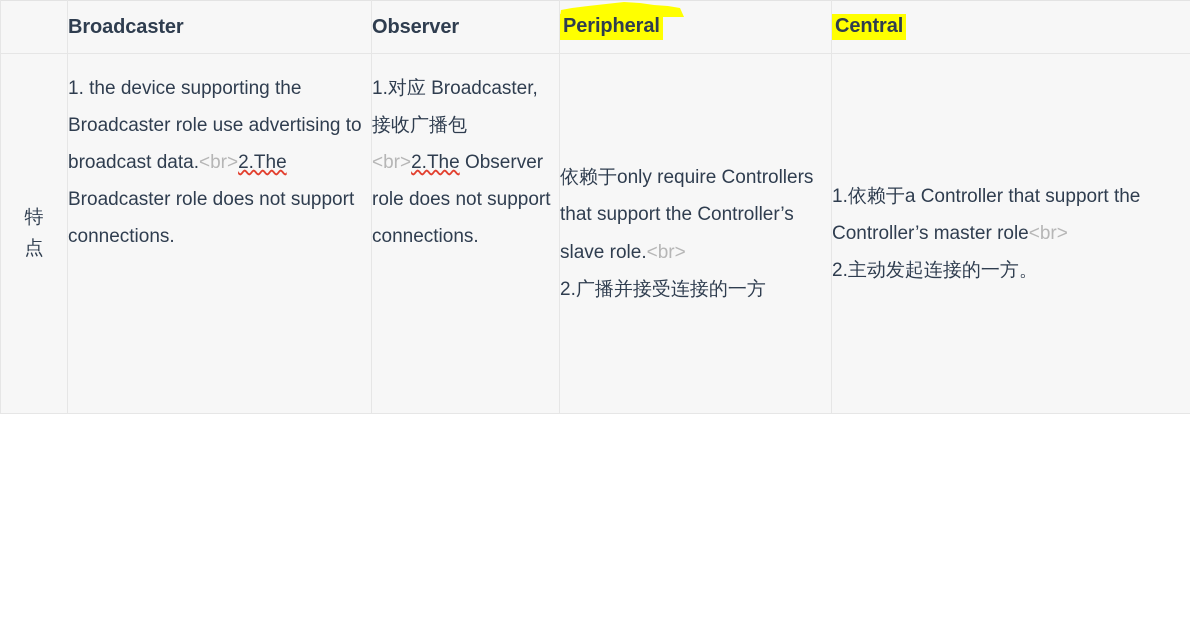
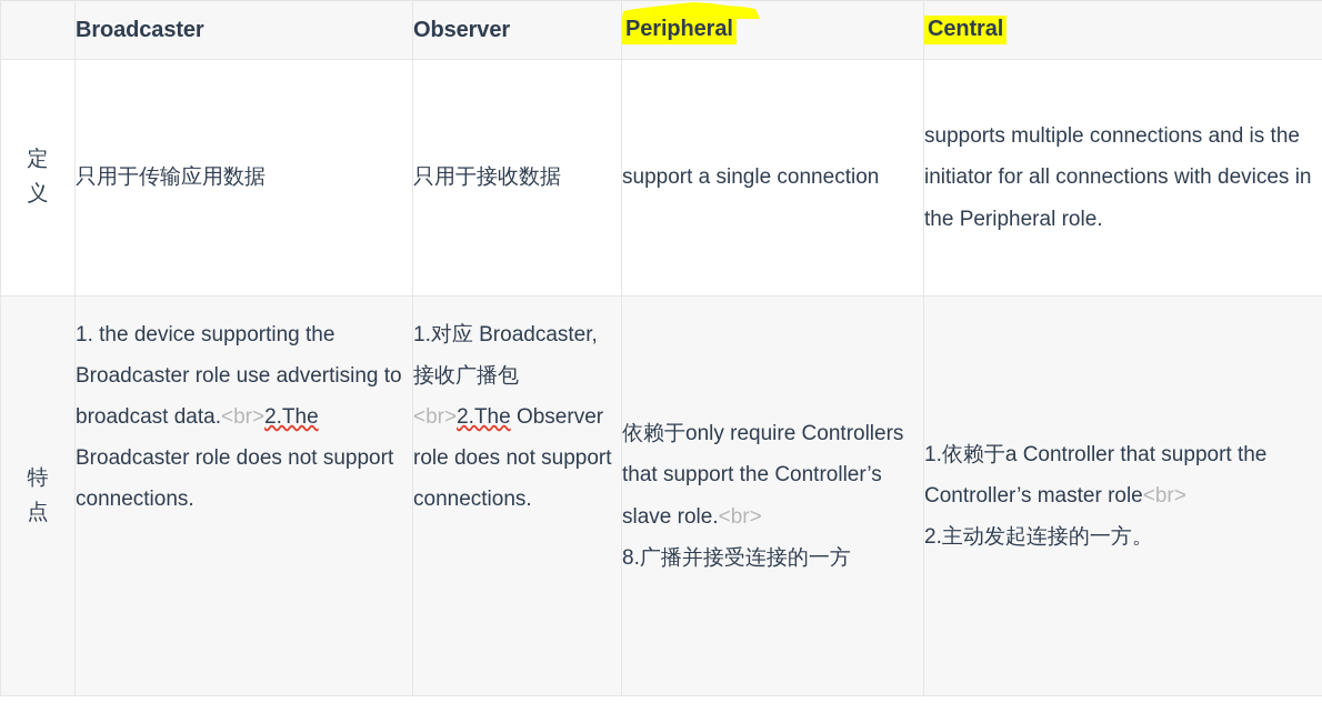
  	Broadcaster	Observer	Peripheral	Central
+ 定义	只用于传输应用数据	只用于接收数据	support a single connection	supports multiple connections and is the initiator for all connections with devices in the Peripheral role.
- 特点	1. the device supporting the Broadcaster role use advertising to broadcast data.<br>2.The Broadcaster role does not support connections.	1.对应 Broadcaster, 接收广播包 <br>2.The Observer role does not support connections.	依赖于only require Controllers that support the Controller’s slave role.<br>2.广播并接受连接的一方	1.依赖于a Controller that support the Controller’s master role<br>2.主动发起连接的一方。
+ 特点	1. the device supporting the Broadcaster role use advertising to broadcast data.<br>2.The Broadcaster role does not support connections.	1.对应 Broadcaster, 接收广播包 <br>2.The Observer role does not support connections.	依赖于only require Controllers that support the Controller’s slave role.<br>8.广播并接受连接的一方	1.依赖于a Controller that support the Controller’s master role<br>2.主动发起连接的一方。
